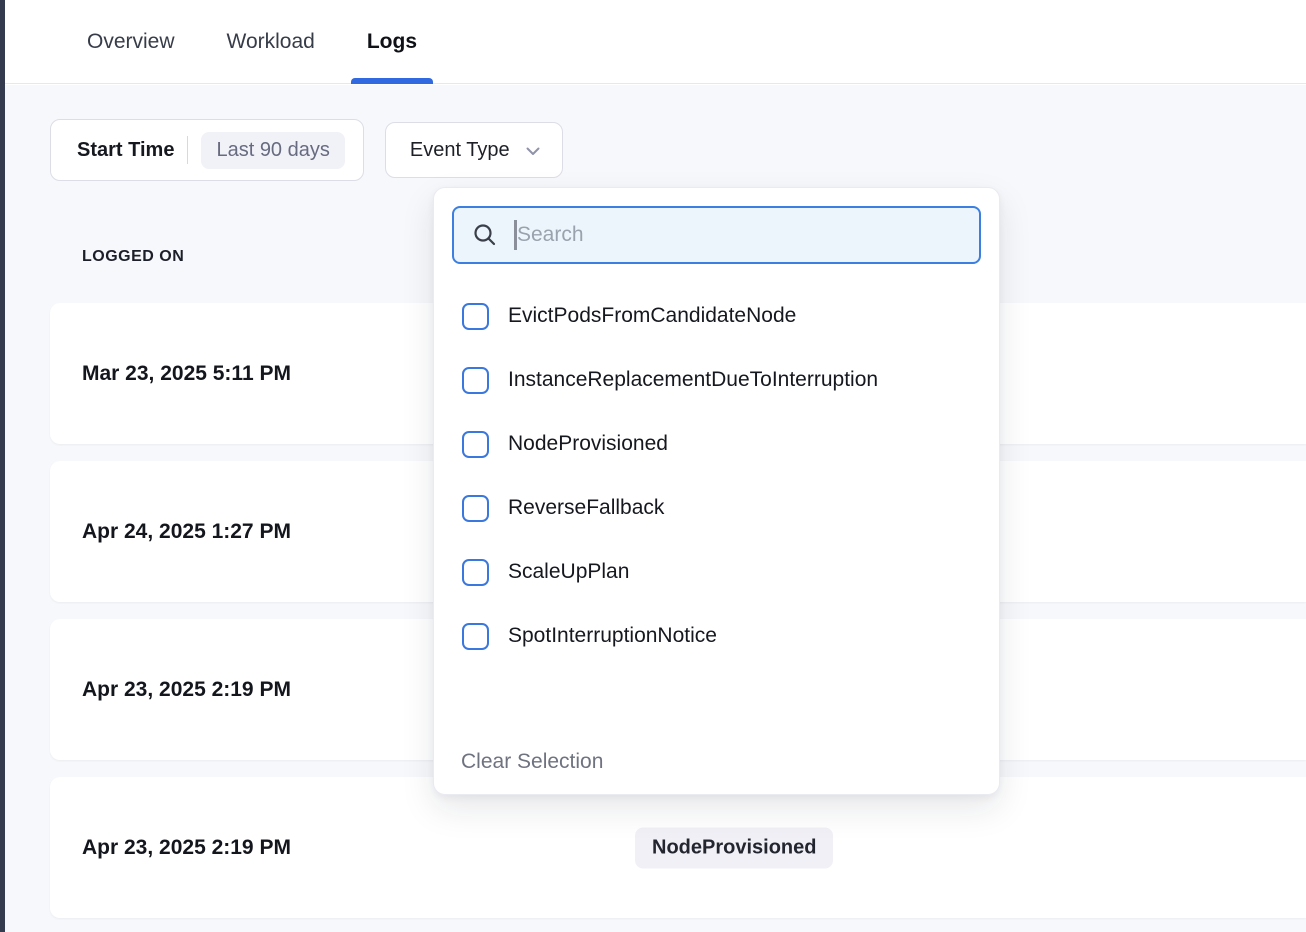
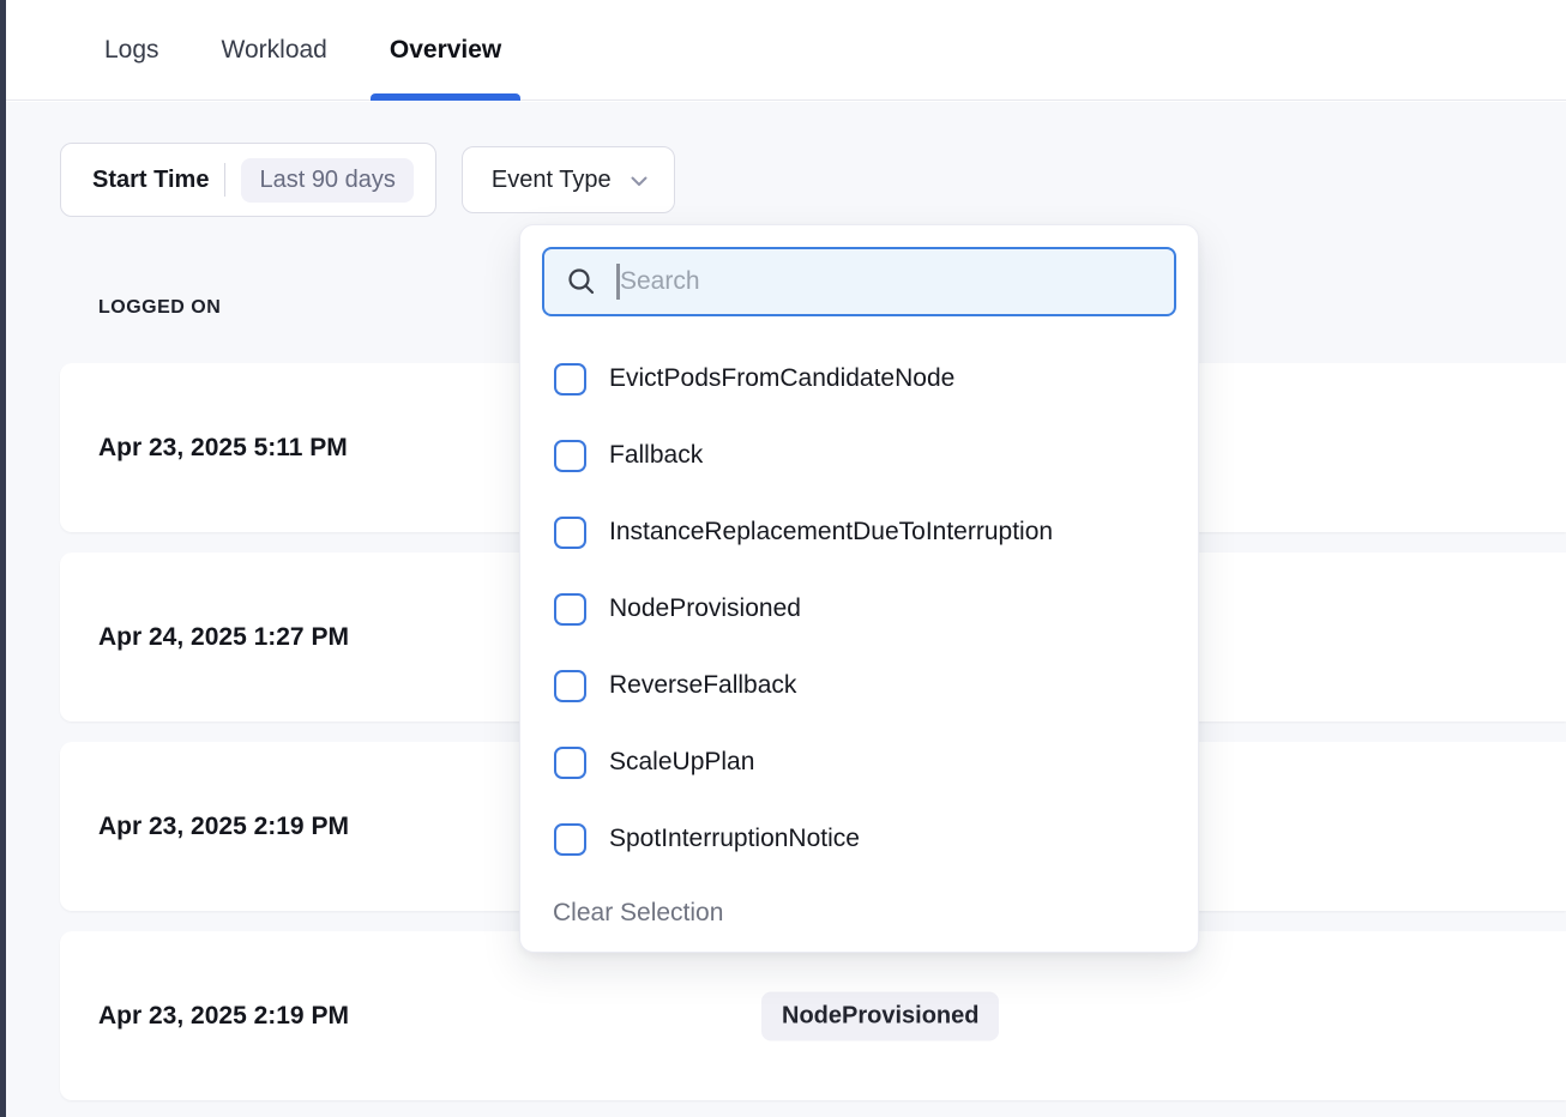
- Overview
+ Logs
  Workload
- Logs
+ Overview
  Start Time
  Last 90 days
  Event Type
  LOGGED ON
- Mar 23, 2025 5:11 PM
+ Apr 23, 2025 5:11 PM
  Apr 24, 2025 1:27 PM
  Apr 23, 2025 2:19 PM
  Apr 23, 2025 2:19 PM
  NodeProvisioned
  Search
  EvictPodsFromCandidateNode
+ Fallback
  InstanceReplacementDueToInterruption
  NodeProvisioned
  ReverseFallback
  ScaleUpPlan
  SpotInterruptionNotice
  Clear Selection
